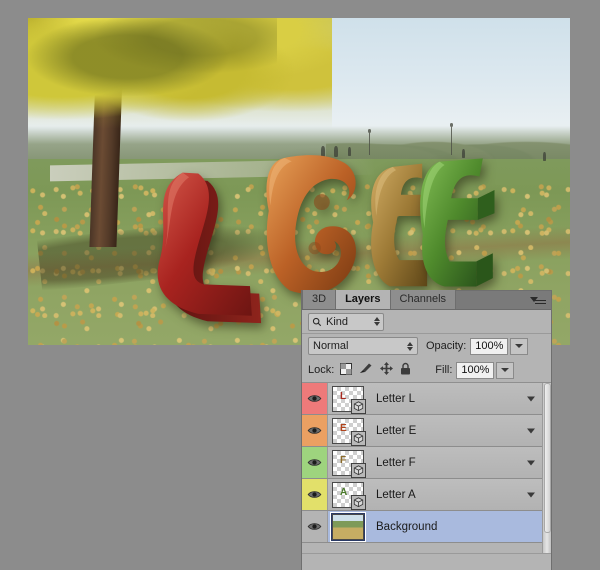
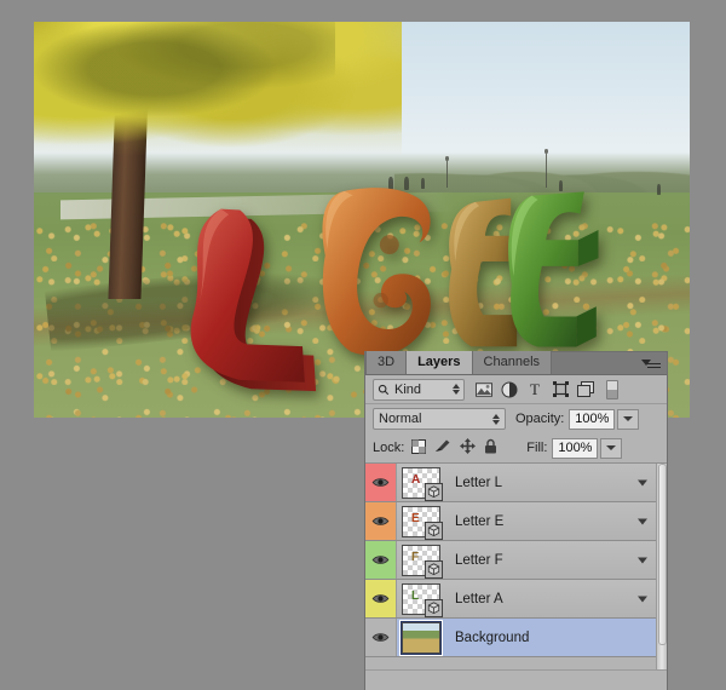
  3D
  Layers
  Channels
  Kind
+ T
  Normal
  Opacity:
  100%
  Lock:
  Fill:
  100%
- L
+ A
  Letter L
  E
  Letter E
  F
  Letter F
- A
+ L
  Letter A
  Background
